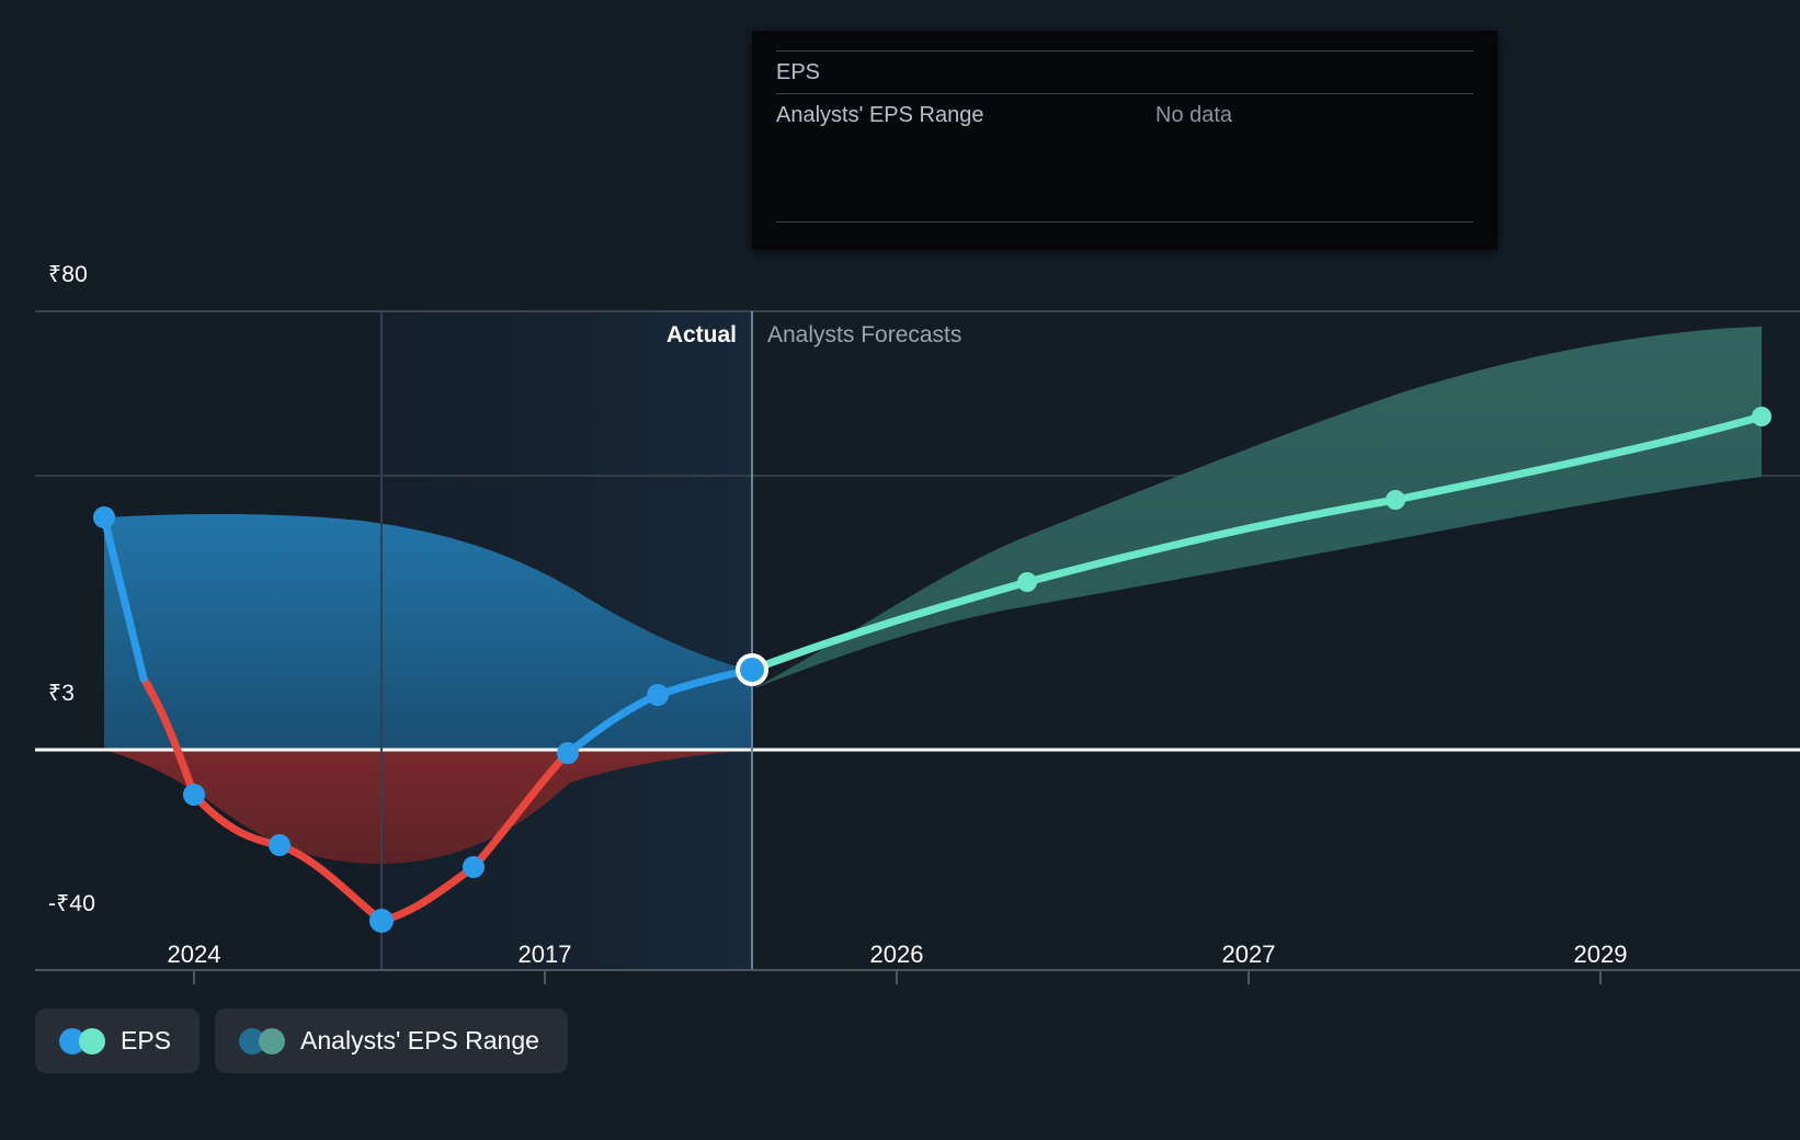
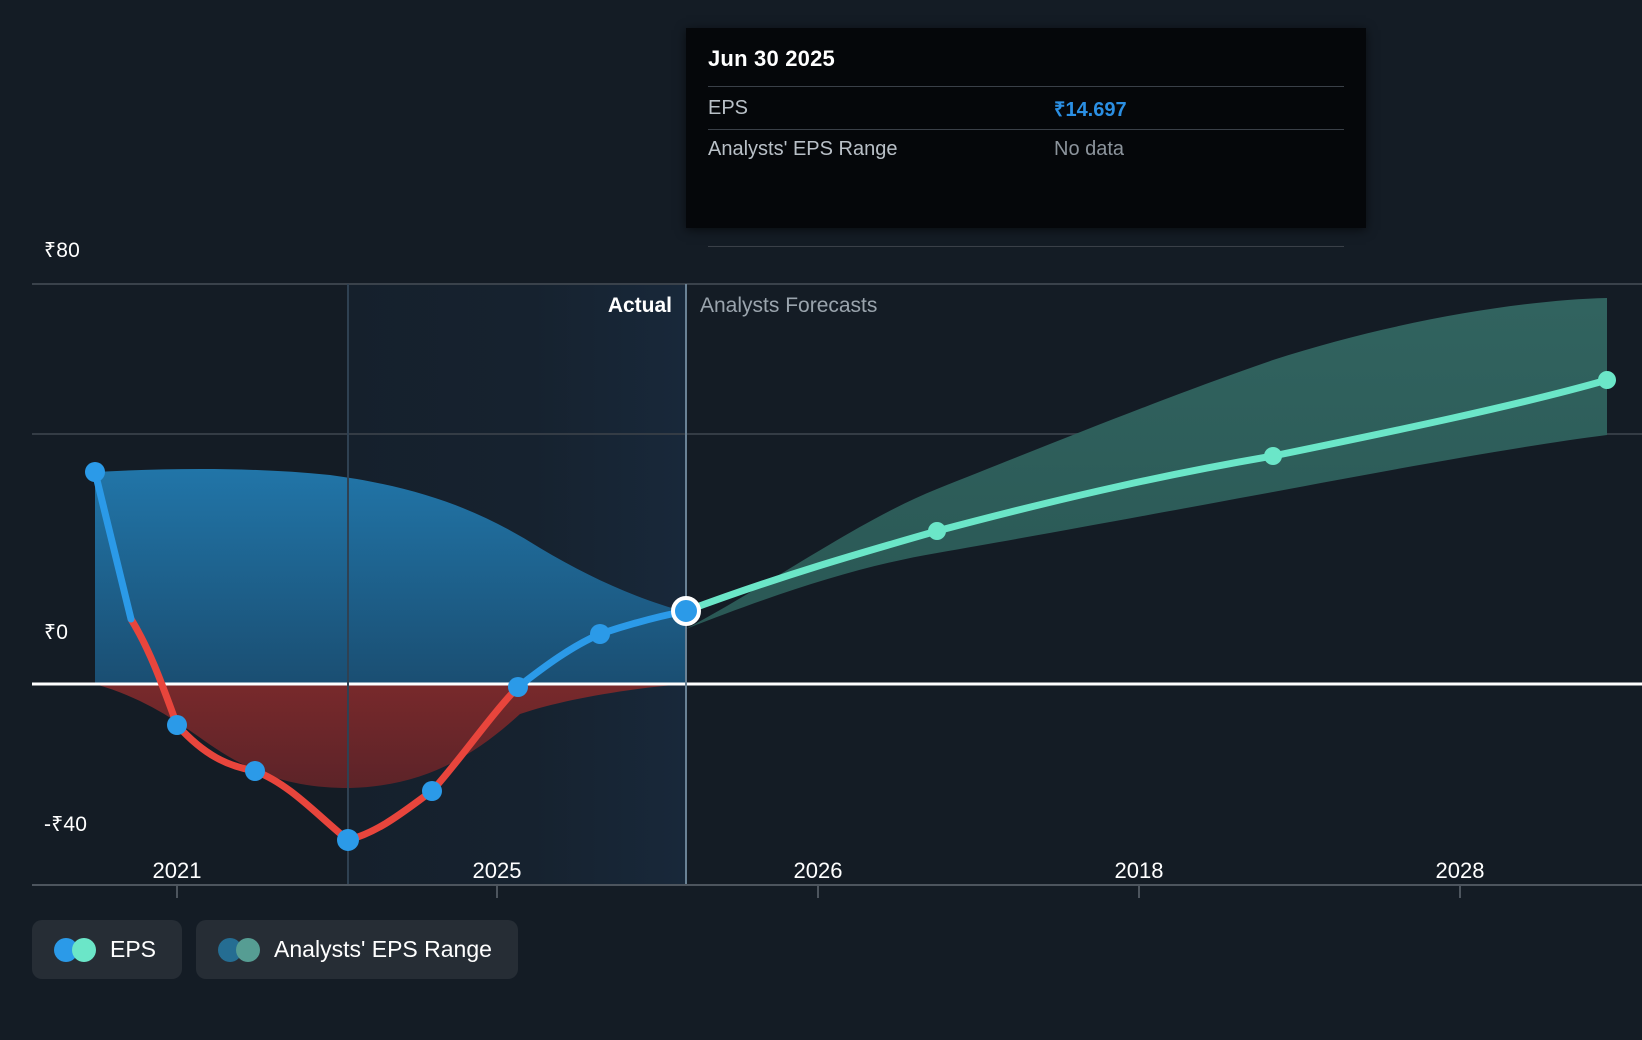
  ₹80
- ₹3
+ ₹0
  -₹40
- 2024
+ 2021
- 2017
+ 2025
  2026
- 2027
+ 2018
- 2029
+ 2028
  Actual
  Analysts Forecasts
+ Jun 30 2025
  EPS
+ ₹14.697
  Analysts' EPS Range
  No data
  EPS
  Analysts' EPS Range
